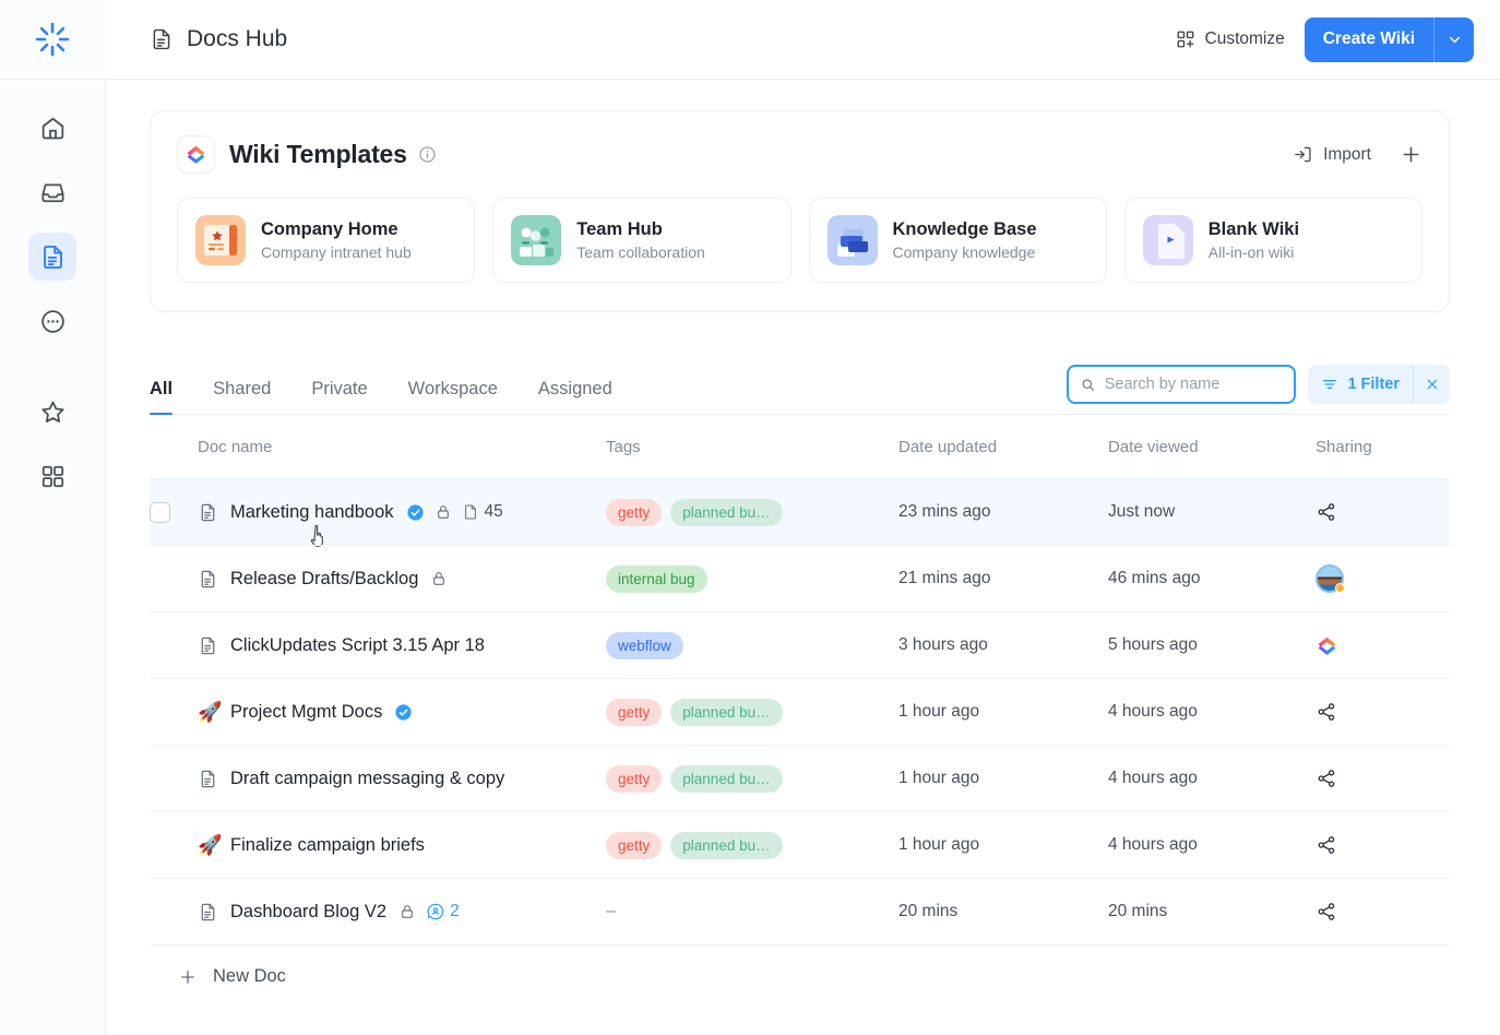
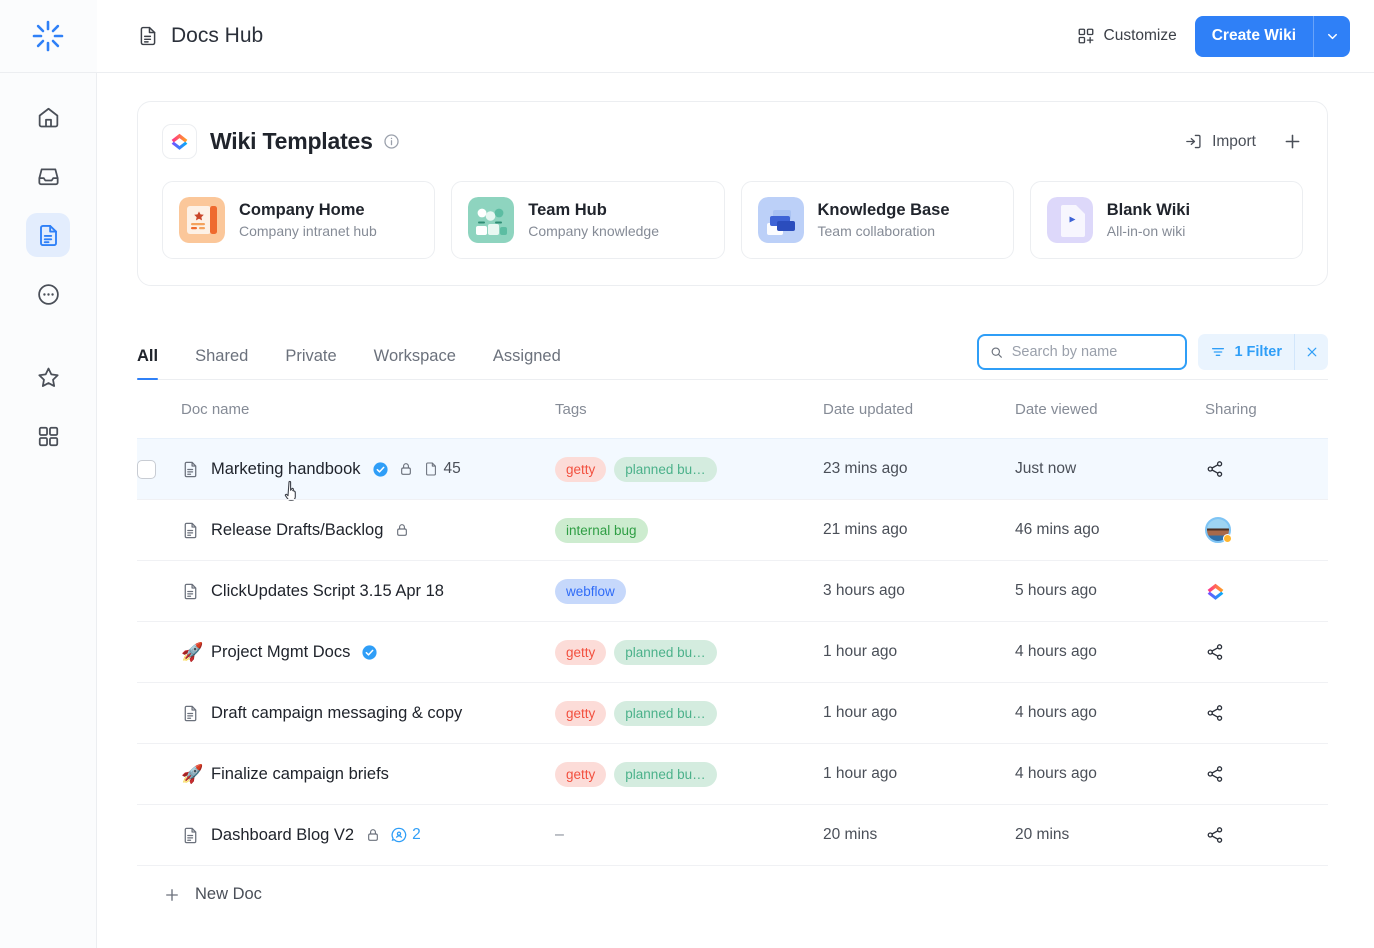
  Docs Hub
  Customize
  Create Wiki
  Wiki Templates
  Import
  Company Home
  Company intranet hub
  Team Hub
- Team collaboration
+ Company knowledge
  Knowledge Base
- Company knowledge
+ Team collaboration
  Blank Wiki
  All-in-on wiki
  All
  Shared
  Private
  Workspace
  Assigned
  Search by name
  1 Filter
  Doc name
  Tags
  Date updated
  Date viewed
  Sharing
  Marketing handbook
  45
  getty
  planned bu…
  23 mins ago
  Just now
  Release Drafts/Backlog
  internal bug
  21 mins ago
  46 mins ago
  ClickUpdates Script 3.15 Apr 18
  webflow
  3 hours ago
  5 hours ago
  🚀
  Project Mgmt Docs
  getty
  planned bu…
  1 hour ago
  4 hours ago
  Draft campaign messaging & copy
  getty
  planned bu…
  1 hour ago
  4 hours ago
  🚀
  Finalize campaign briefs
  getty
  planned bu…
  1 hour ago
  4 hours ago
  Dashboard Blog V2
  2
  –
  20 mins
  20 mins
  New Doc
